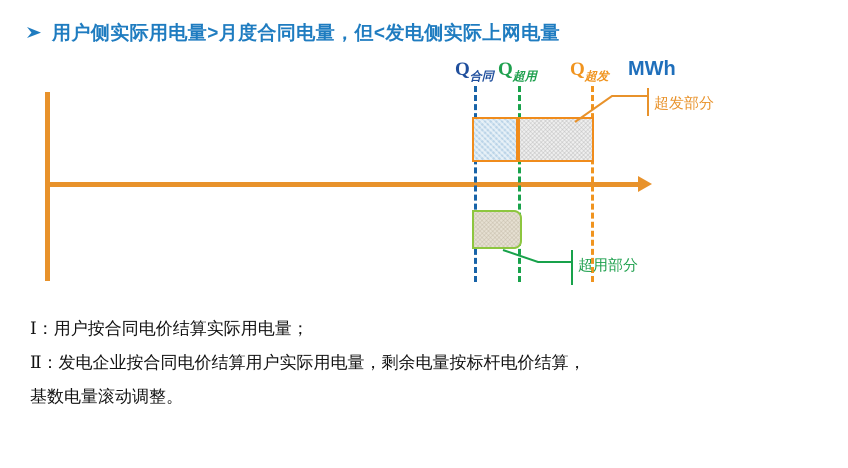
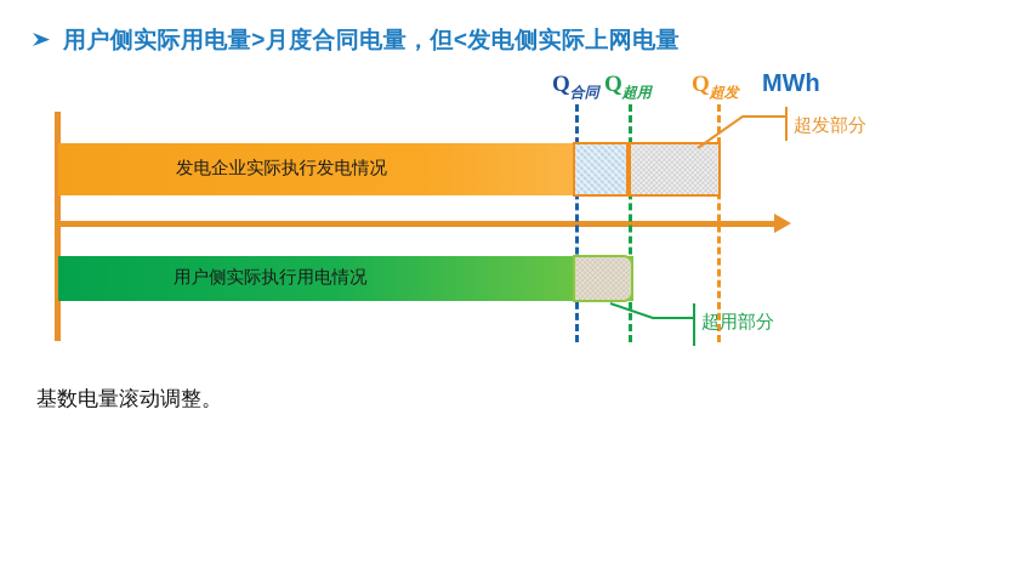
  用户侧实际用电量>月度合同电量，但<发电侧实际上网电量
  Q合同
  Q超用
  Q超发
  MWh
+ 发电企业实际执行发电情况
+ 用户侧实际执行用电情况
  超发部分
  超用部分
- Ⅰ：用户按合同电价结算实际用电量；
- Ⅱ：发电企业按合同电价结算用户实际用电量，剩余电量按标杆电价结算，
  基数电量滚动调整。
